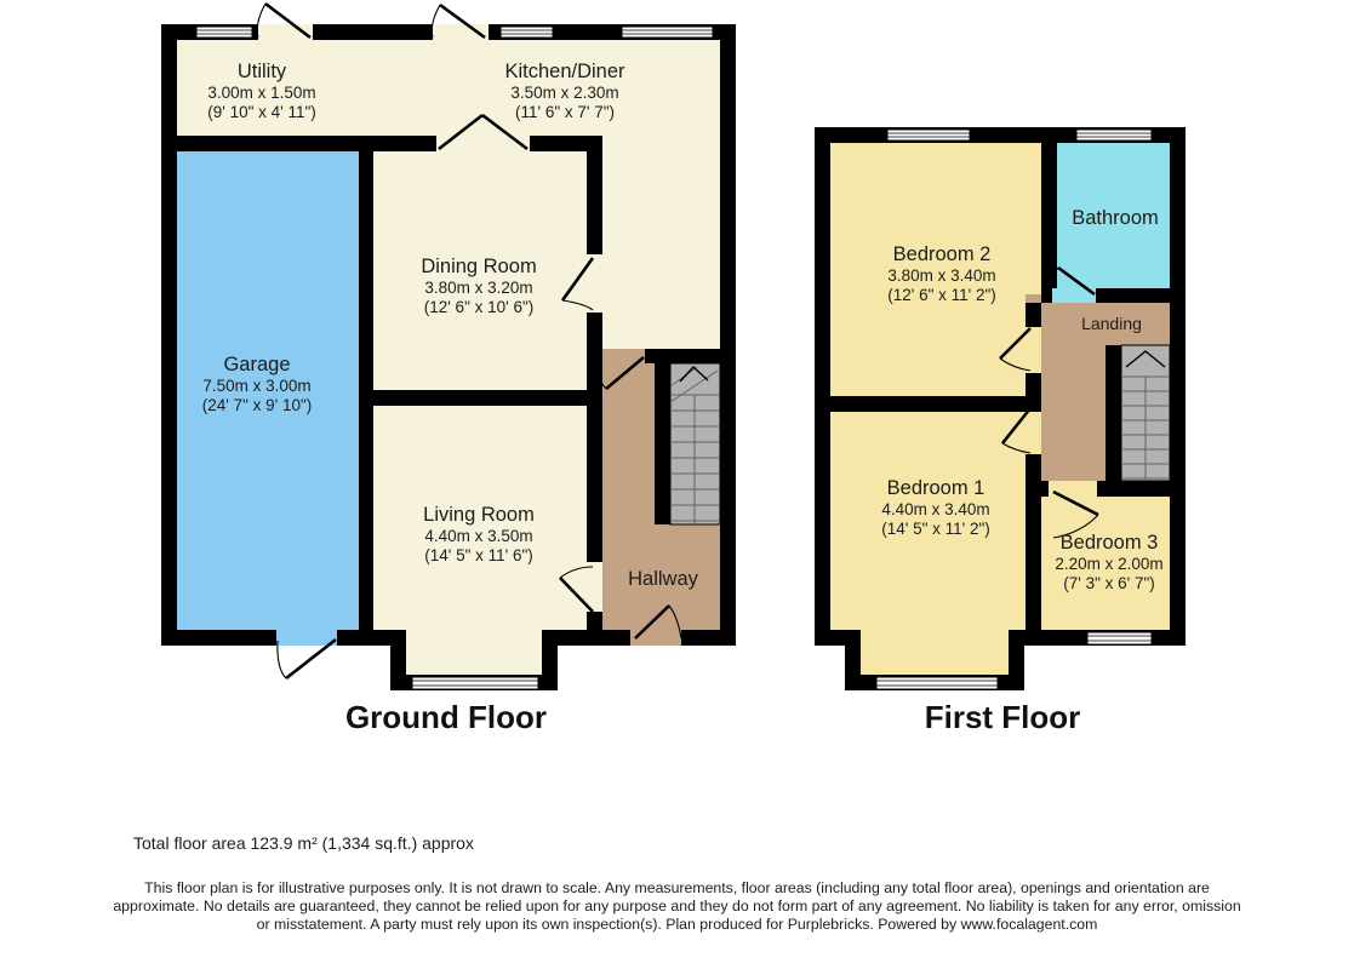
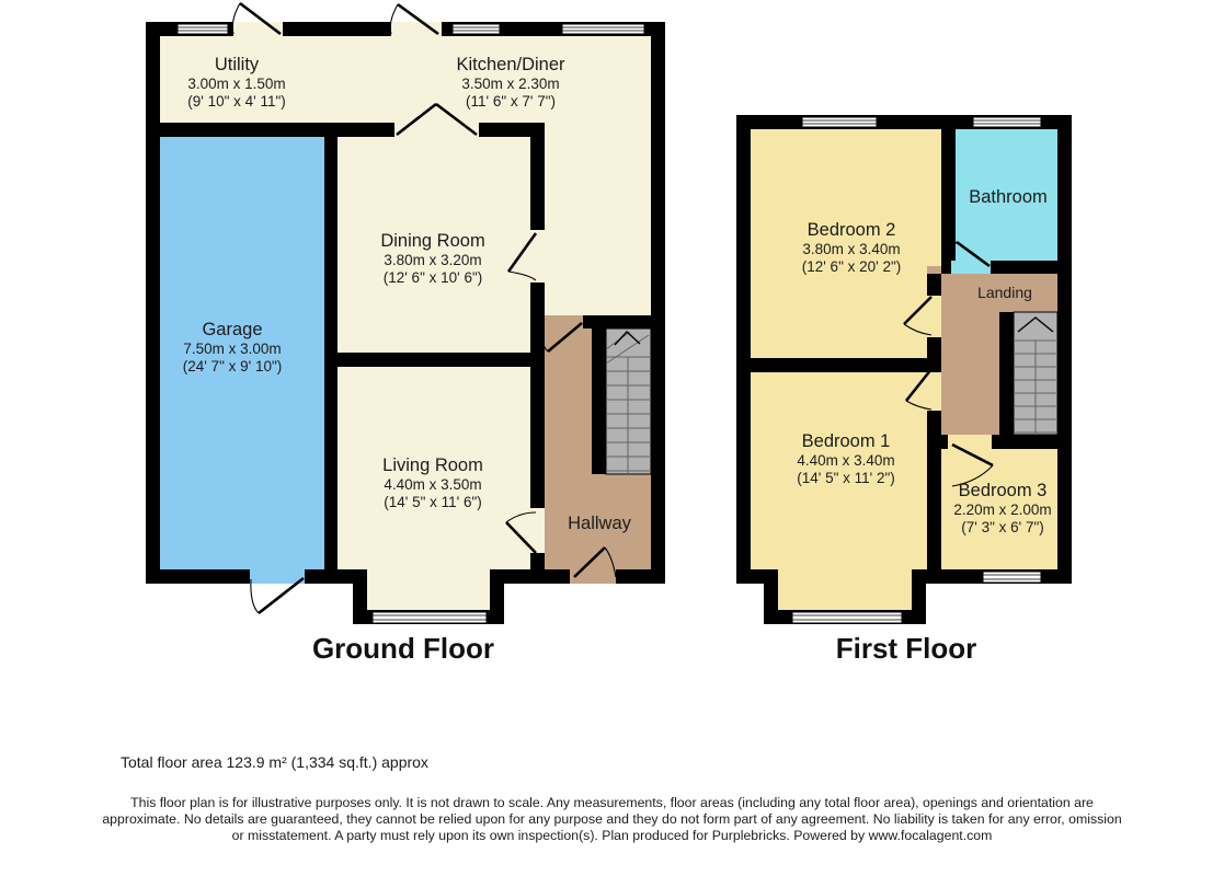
  Utility
  3.00m x 1.50m
  (9' 10" x 4' 11")
  Kitchen/Diner
  3.50m x 2.30m
  (11' 6" x 7' 7")
  Dining Room
  3.80m x 3.20m
  (12' 6" x 10' 6")
  Garage
  7.50m x 3.00m
  (24' 7" x 9' 10")
  Living Room
  4.40m x 3.50m
  (14' 5" x 11' 6")
  Hallway
  Ground Floor
  Bedroom 2
  3.80m x 3.40m
- (12' 6" x 11' 2")
+ (12' 6" x 20' 2")
  Bathroom
  Landing
  Bedroom 1
  4.40m x 3.40m
  (14' 5" x 11' 2")
  Bedroom 3
  2.20m x 2.00m
  (7' 3" x 6' 7")
  First Floor
  Total floor area 123.9 m² (1,334 sq.ft.) approx
  This floor plan is for illustrative purposes only. It is not drawn to scale. Any measurements, floor areas (including any total floor area), openings and orientation are
  approximate. No details are guaranteed, they cannot be relied upon for any purpose and they do not form part of any agreement. No liability is taken for any error, omission
  or misstatement. A party must rely upon its own inspection(s). Plan produced for Purplebricks. Powered by www.focalagent.com
